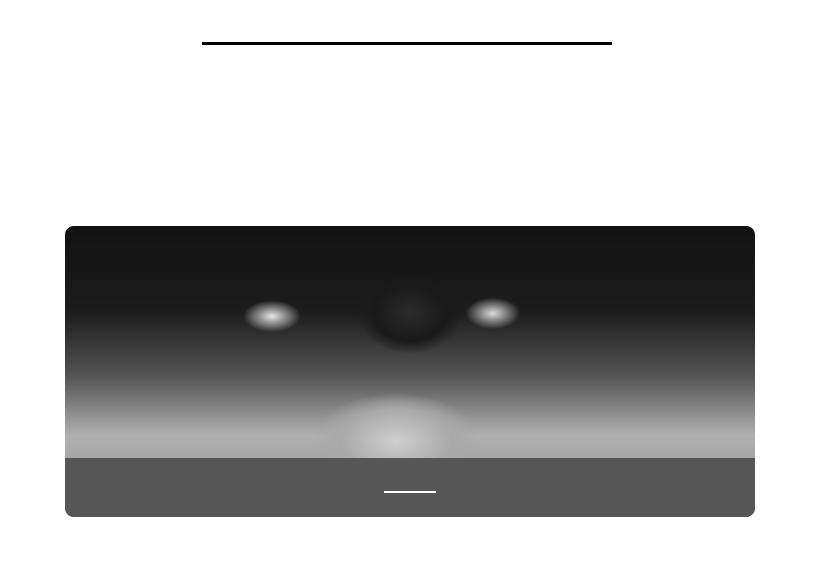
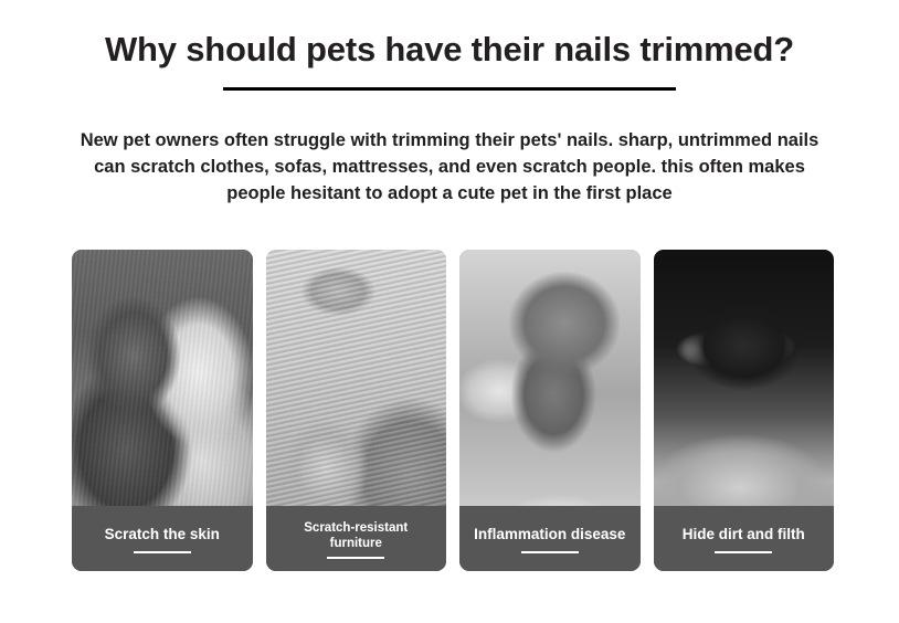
+ Why should pets have their nails trimmed?
+ New pet owners often struggle with trimming their pets' nails. sharp, untrimmed nails can scratch clothes, sofas, mattresses, and even scratch people. this often makes people hesitant to adopt a cute pet in the first place
+ Scratch the skin
+ Scratch-resistant
+ furniture
+ Inflammation disease
+ Hide dirt and filth
